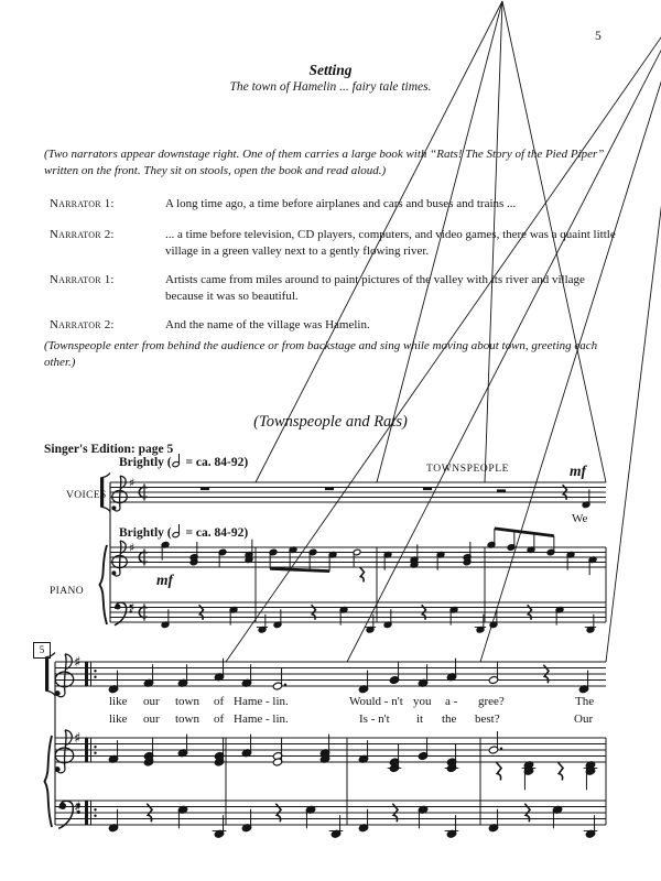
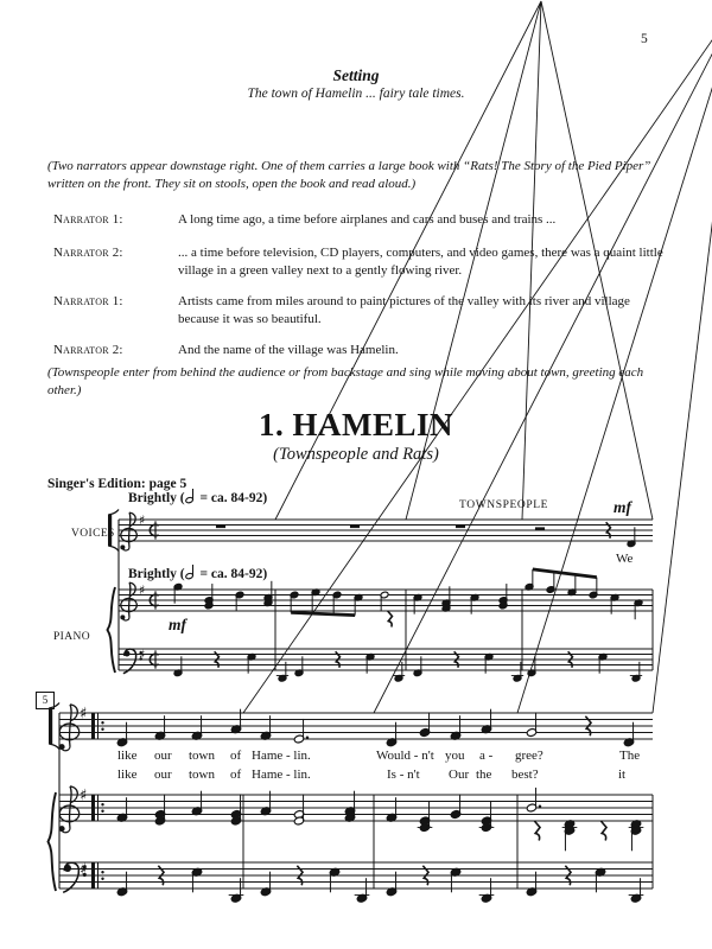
  5
  Setting
  The town of Hamelin ... fairy tale times.
  (Two narrators appear downstage right. One of them carries a large book wit “Rats! The Story of the Pied Pper” written on the front. They sit on stools, open the book and read aloud.)
  Narrator 1:
  A long time ago, a time before airplanes and cars and buses and trains ...
  Narrator 2:
  ... a time before television, CD players, comuters, and video game, ther was a quaint little village in a green valley next to a gently flowing river.
  Narrator 1:
  Artists came from miles around to paint pictures of the valley withts river and village because it was so beautiful.
  Narrator 2:
  And the name of the village was Hmelin.
  (Townspeople enter from behind the audience or from backstage and sing while moving about town, greeting each other.)
+ 1. HAMELIN
  (Townspeople and Ras)
  Singer's Edition: page 5
  Brightly ( = ca. 84-92)
  Brightly ( = ca. 84-92)
  VOICE
  PIANO
  TOWNSPEOPLE
  mf
  mf
  We
  5
  like
  our
  town
  of
  Hame - lin.
  Would - n't
  you
  a -
  gree?
  The
  like
  our
  town
  of
  Hame - lin.
  Is - n't
- it
+ Our
  the
  best?
- Our
+ it
  ♯
  ♯
  ♯
  ♯
  ♯
  ♯
